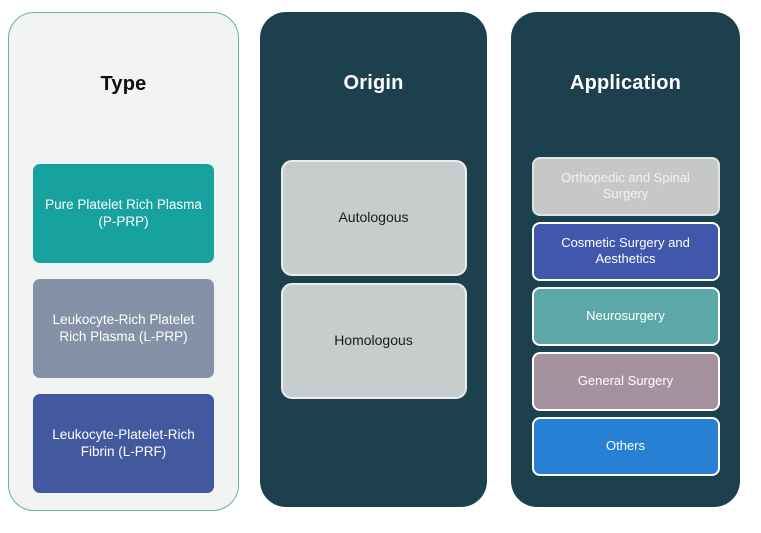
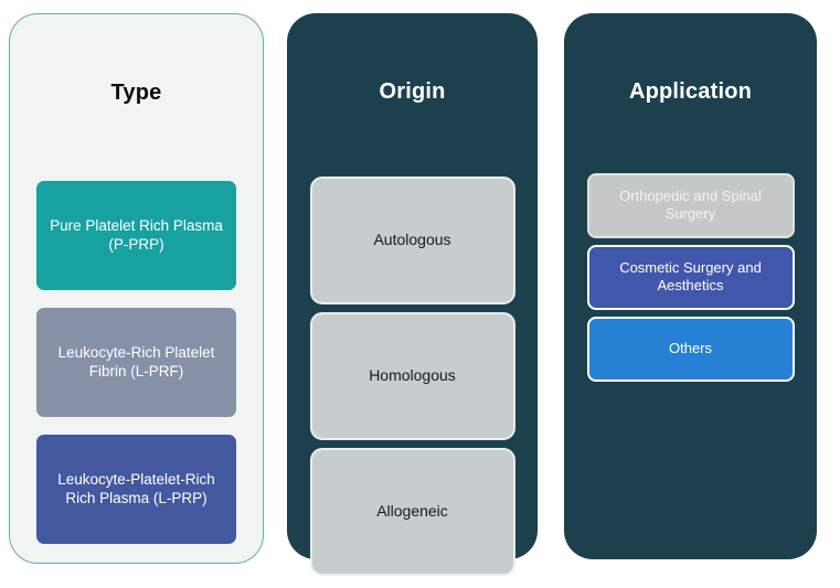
  Type
  Pure Platelet Rich Plasma
  (P-PRP)
  Leukocyte-Rich Platelet
- Rich Plasma (L-PRP)
+ Fibrin (L-PRF)
  Leukocyte-Platelet-Rich
- Fibrin (L-PRF)
+ Rich Plasma (L-PRP)
  Origin
  Autologous
  Homologous
+ Allogeneic
  Application
  Orthopedic and Spinal
  Surgery
  Cosmetic Surgery and
  Aesthetics
- Neurosurgery
- General Surgery
  Others
